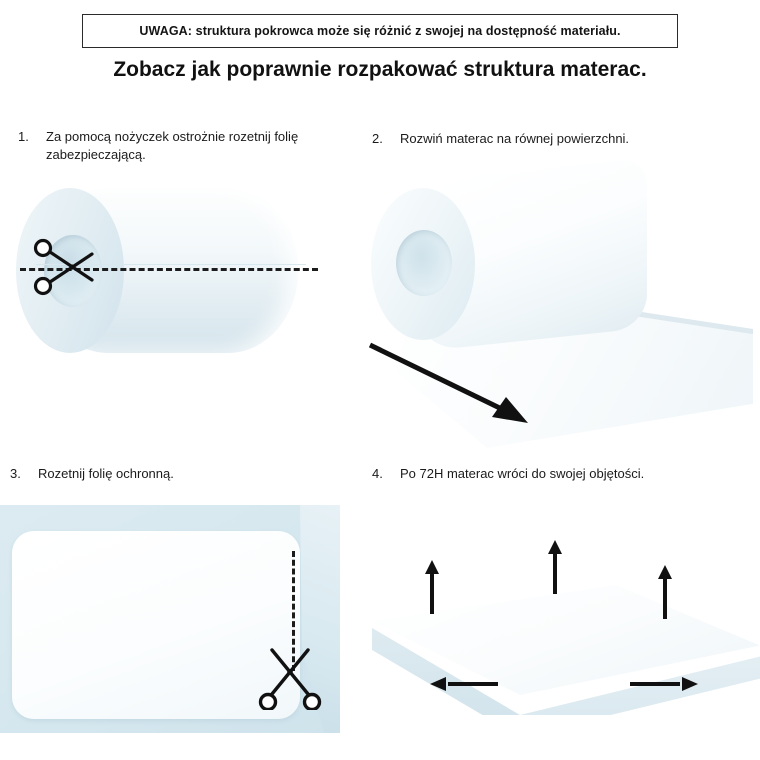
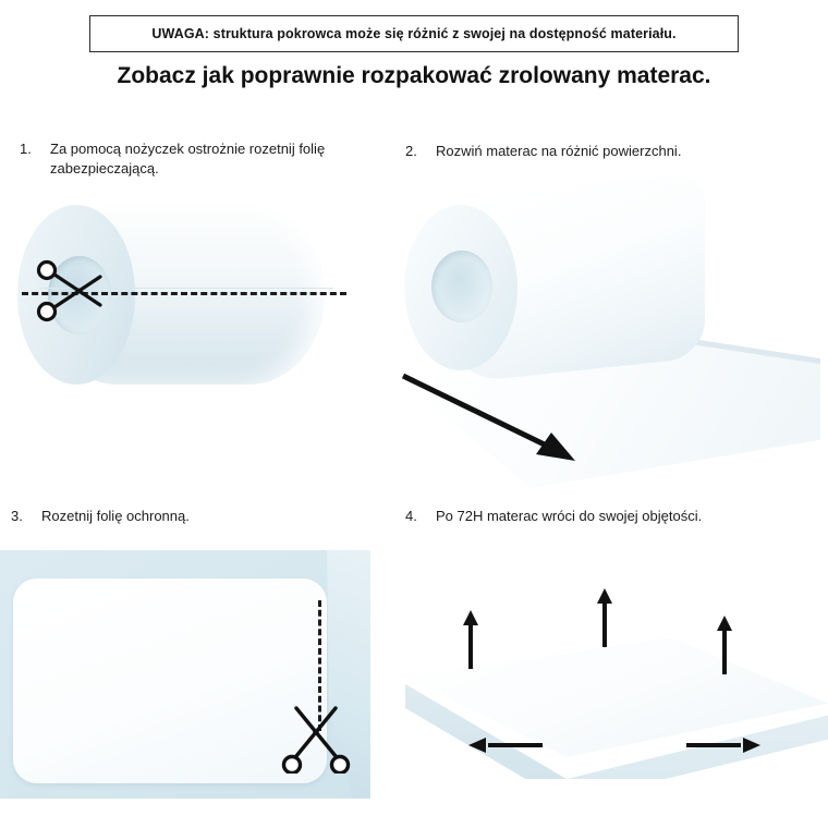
  UWAGA: struktura pokrowca może się różnić z swojej na dostępność materiału.
- Zobacz jak poprawnie rozpakować struktura materac.
+ Zobacz jak poprawnie rozpakować zrolowany materac.
  1.
  Za pomocą nożyczek ostrożnie rozetnij folię zabezpieczającą.
  2.
- Rozwiń materac na równej powierzchni.
+ Rozwiń materac na różnić powierzchni.
  3.
  Rozetnij folię ochronną.
  4.
  Po 72H materac wróci do swojej objętości.
